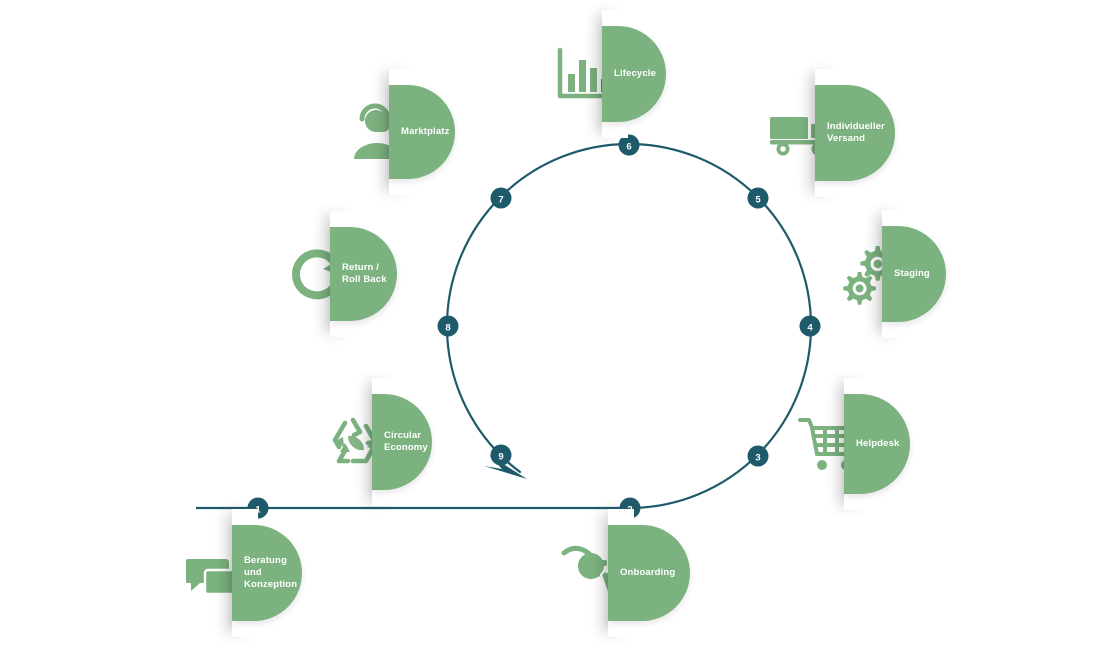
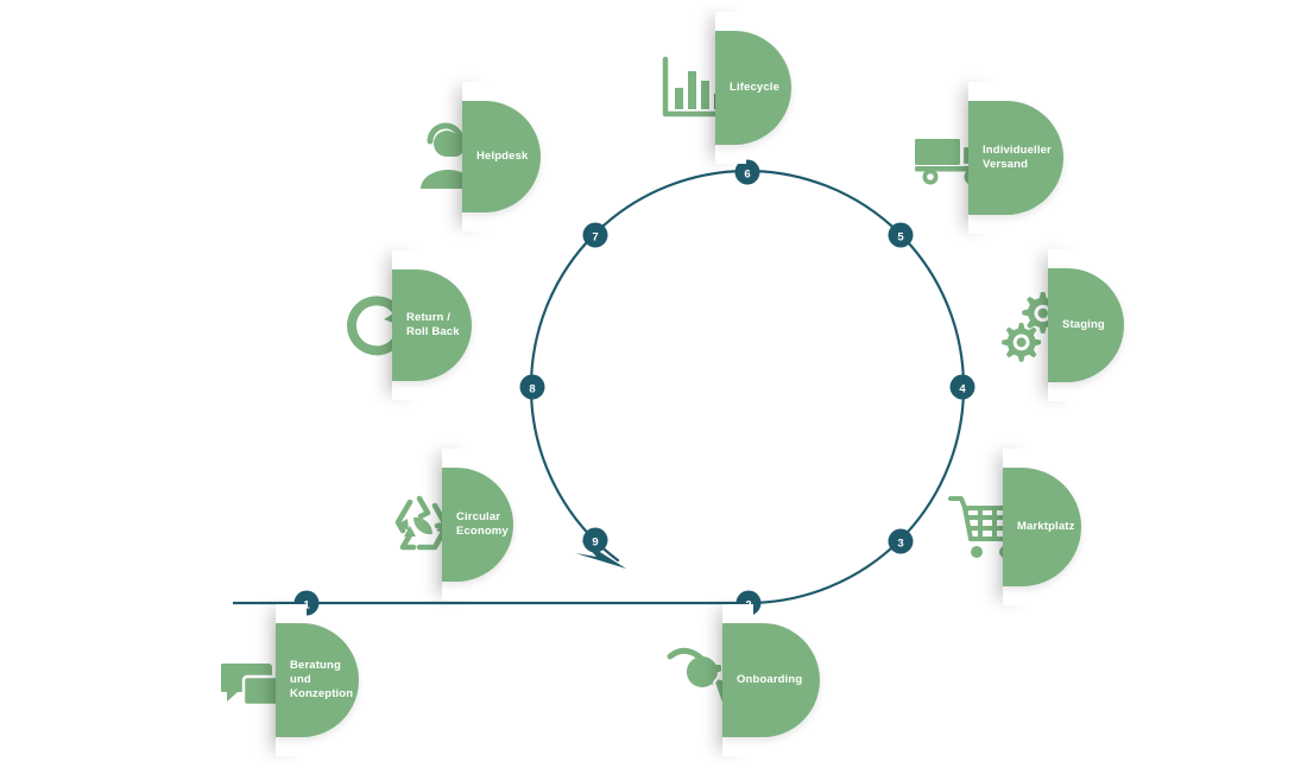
  1
  3
  4
  5
  6
  7
  8
  9
  Beratung und
  Konzeption
  Onboarding
- Helpdesk
+ Marktplatz
  Staging
  Individueller
  Versand
  Lifecycle
- Marktplatz
+ Helpdesk
  Return /
  Roll Back
  Circular
  Economy
